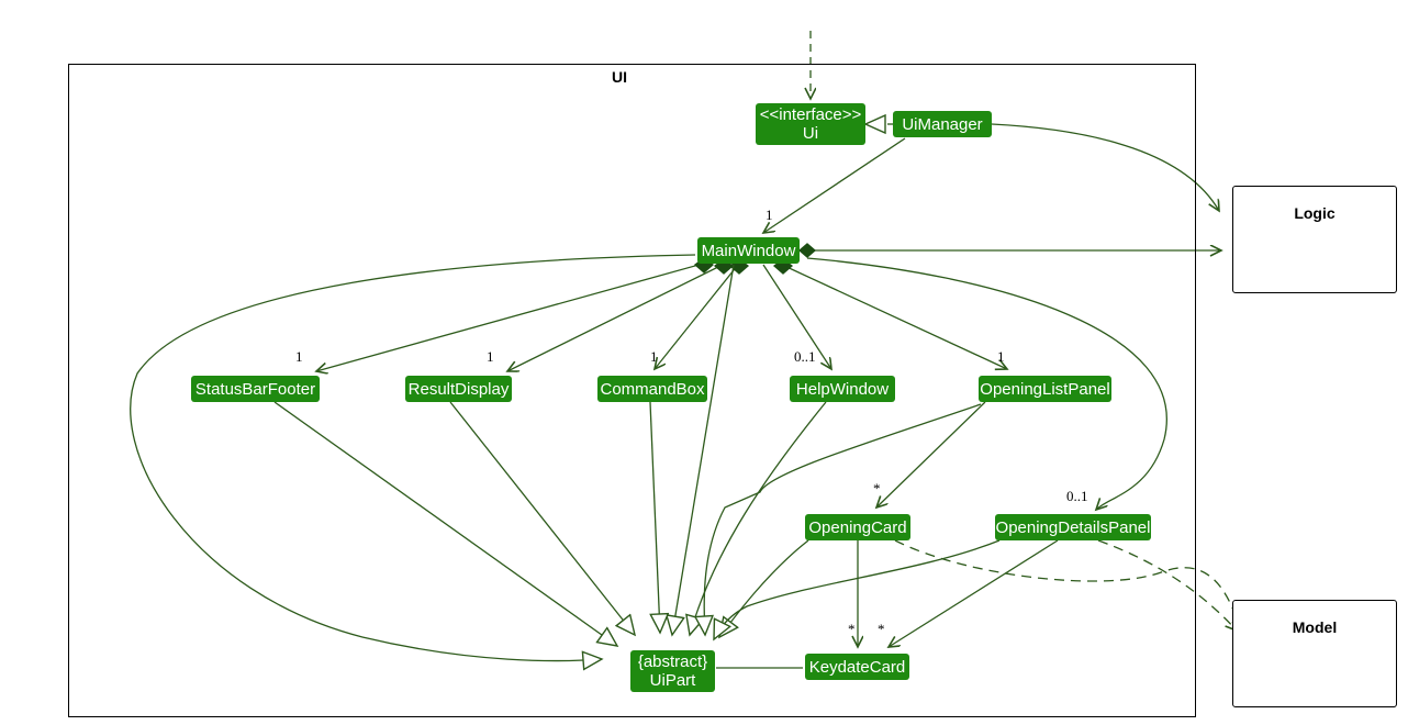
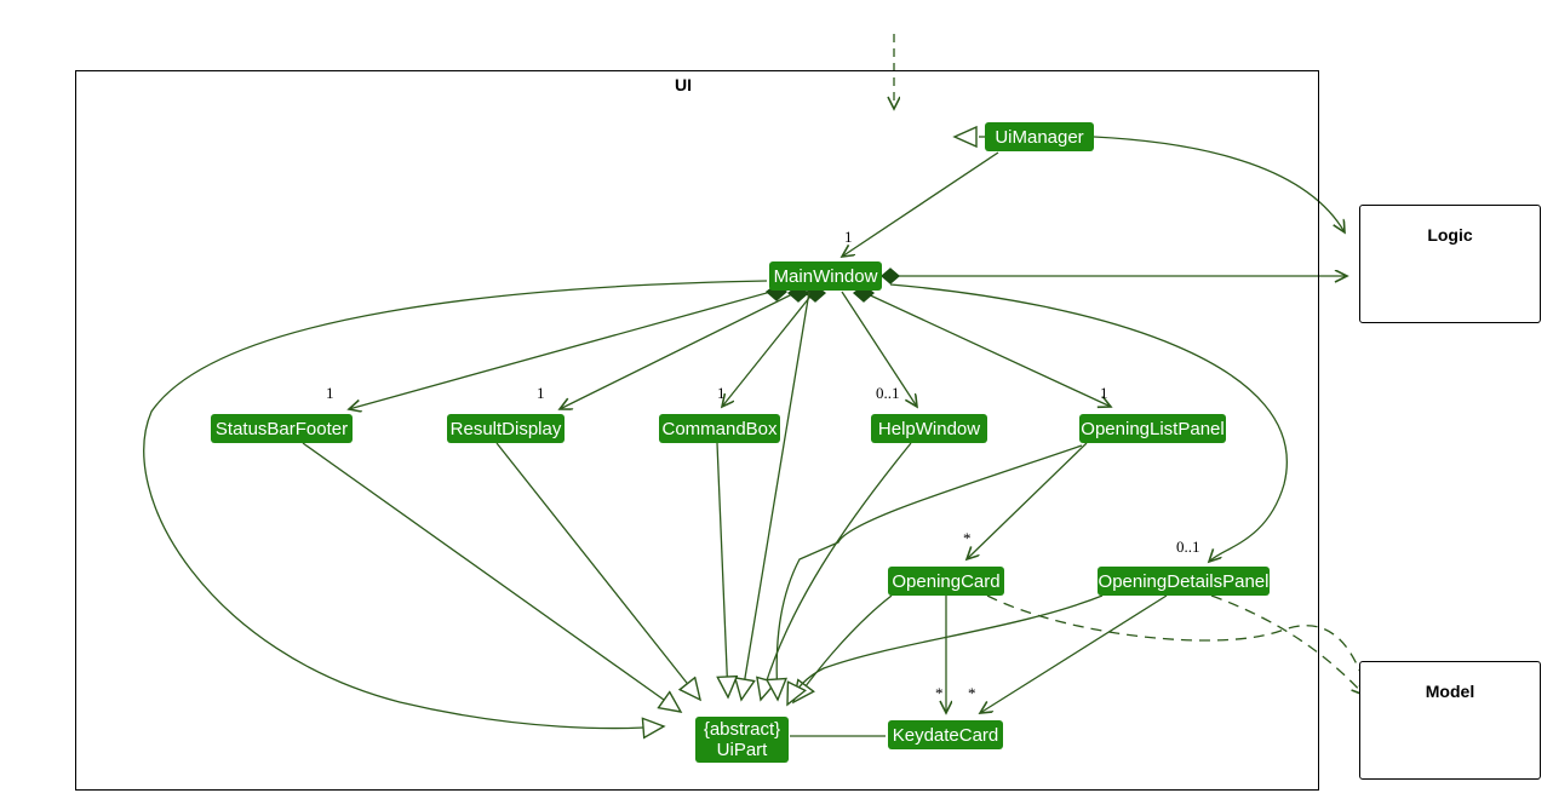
  UI
  Logic
  Model
- <<interface>>
- Ui
  UiManager
  MainWindow
  StatusBarFooter
  ResultDisplay
  CommandBox
  HelpWindow
  OpeningListPanel
  OpeningCard
  OpeningDetailsPanel
  {abstract}
  UiPart
  KeydateCard
  1
  1
  1
  1
  0..1
  1
  *
  0..1
  *
  *
